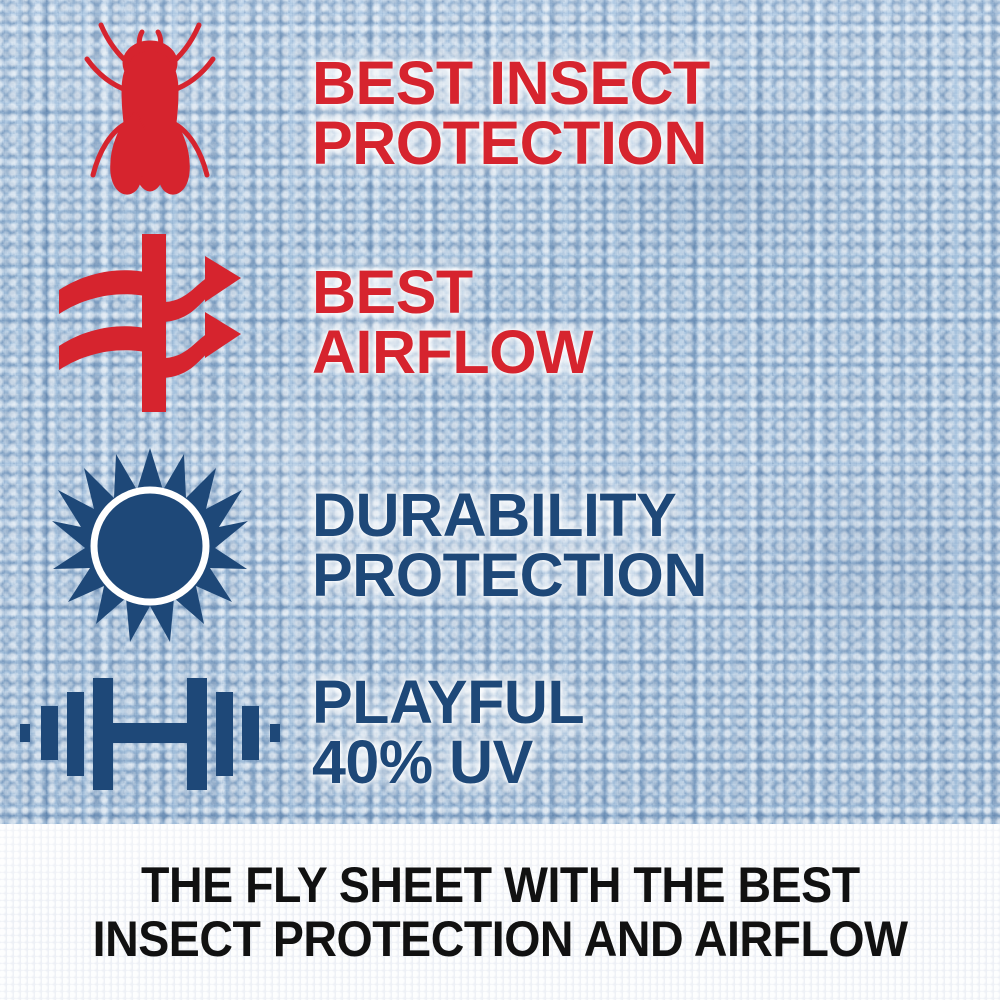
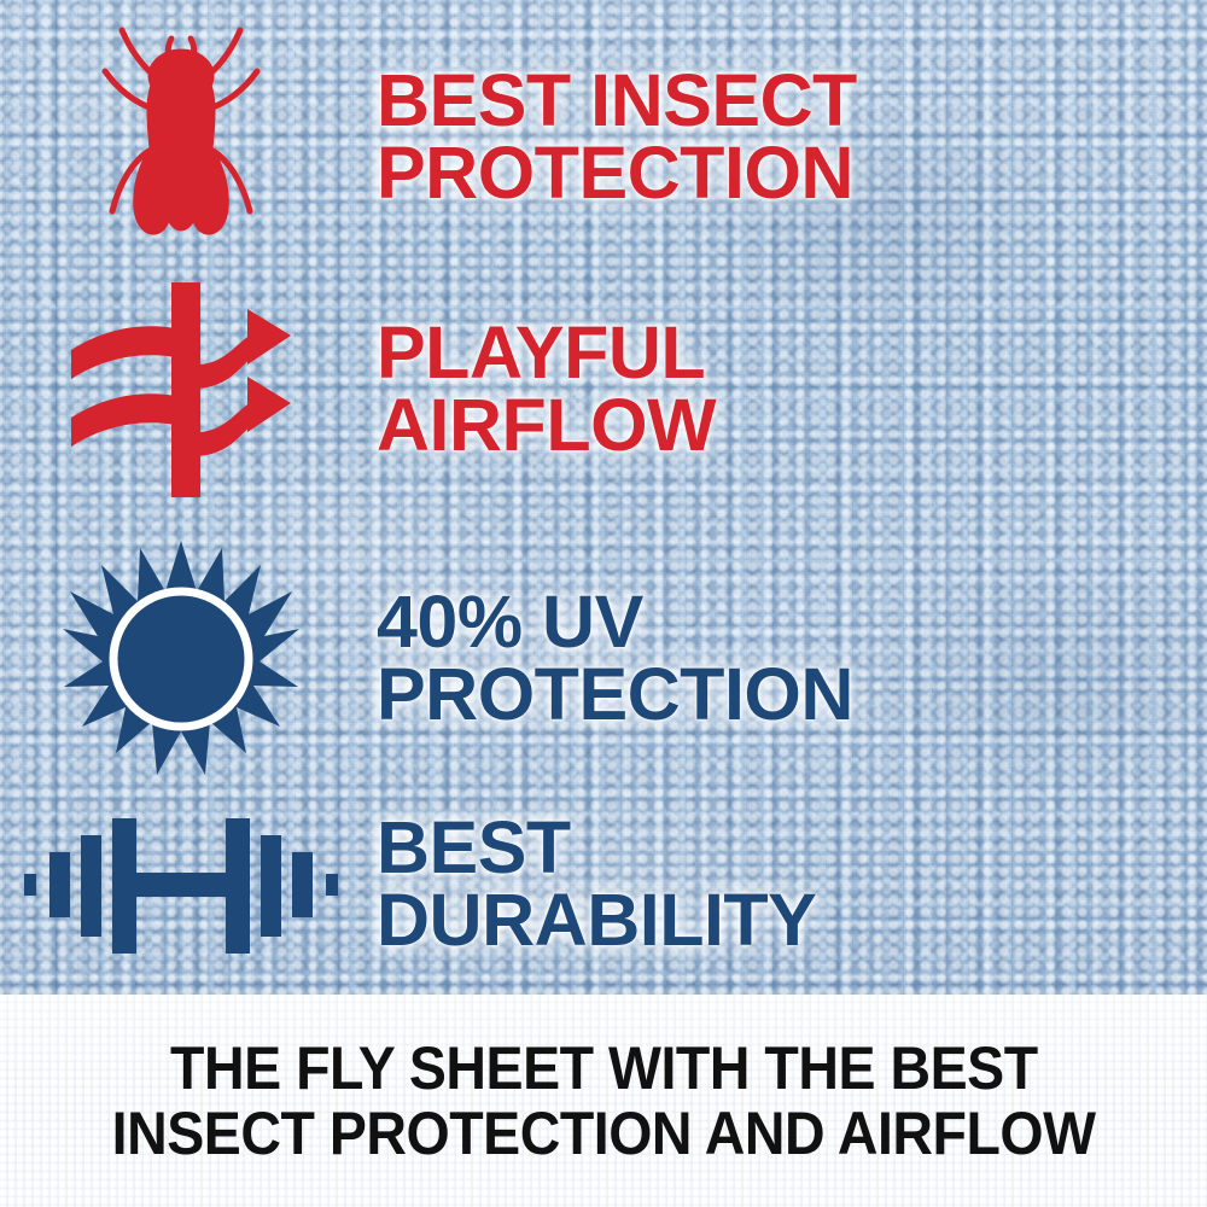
  BEST INSECT
  PROTECTION
- BEST
+ PLAYFUL
  AIRFLOW
- DURABILITY
+ 40% UV
  PROTECTION
- PLAYFUL
+ BEST
- 40% UV
+ DURABILITY
  THE FLY SHEET WITH THE BEST
  INSECT PROTECTION AND AIRFLOW
